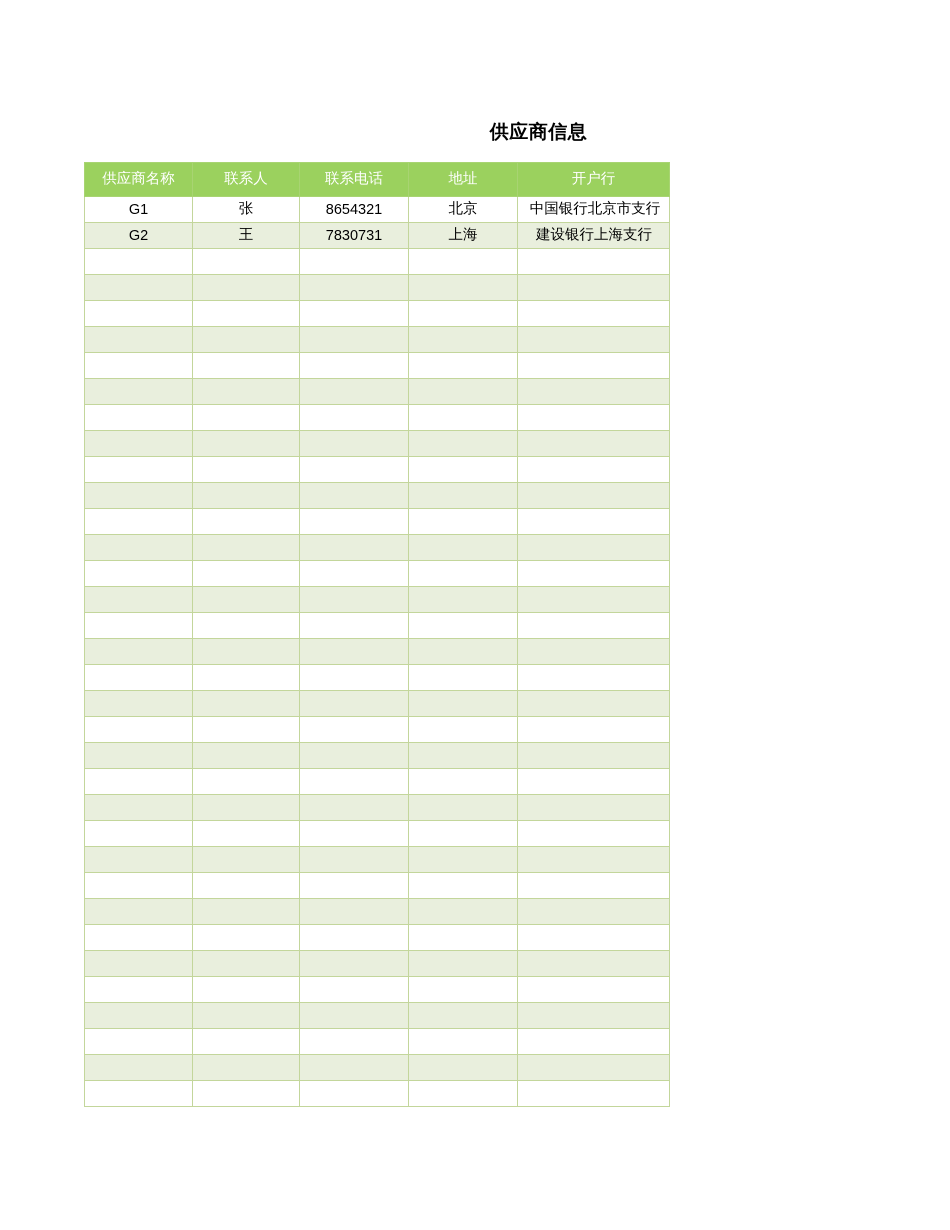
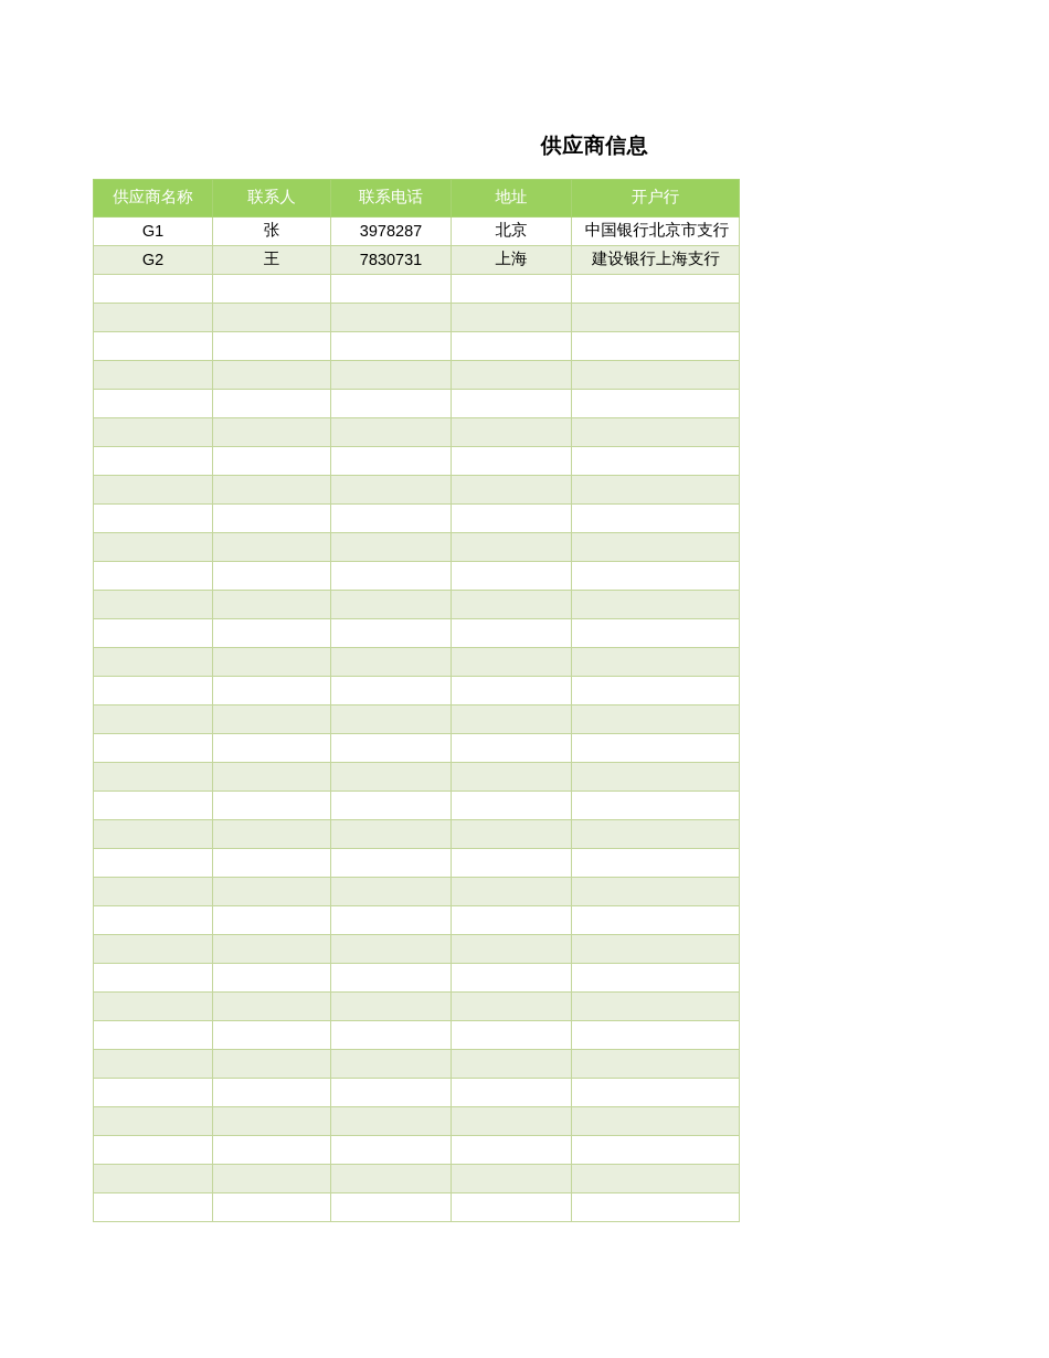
  供应商信息
  供应商名称	联系人	联系电话	地址	开户行
- G1	张	8654321	北京	中国银行北京市支行
+ G1	张	3978287	北京	中国银行北京市支行
  G2	王	7830731	上海	建设银行上海支行
